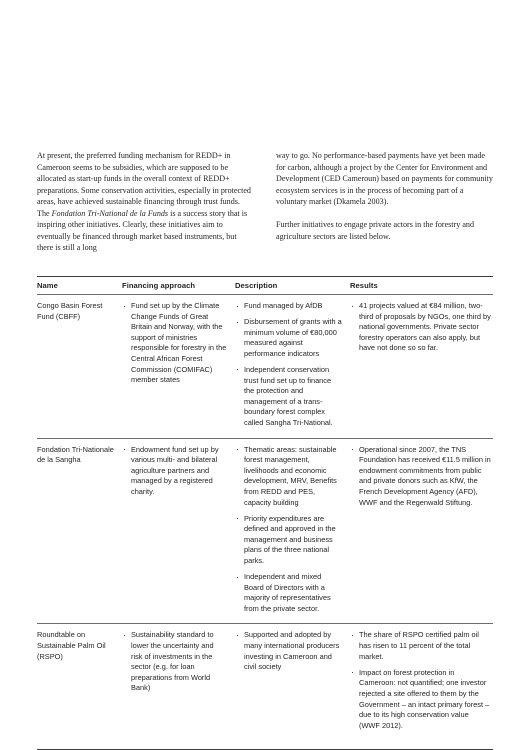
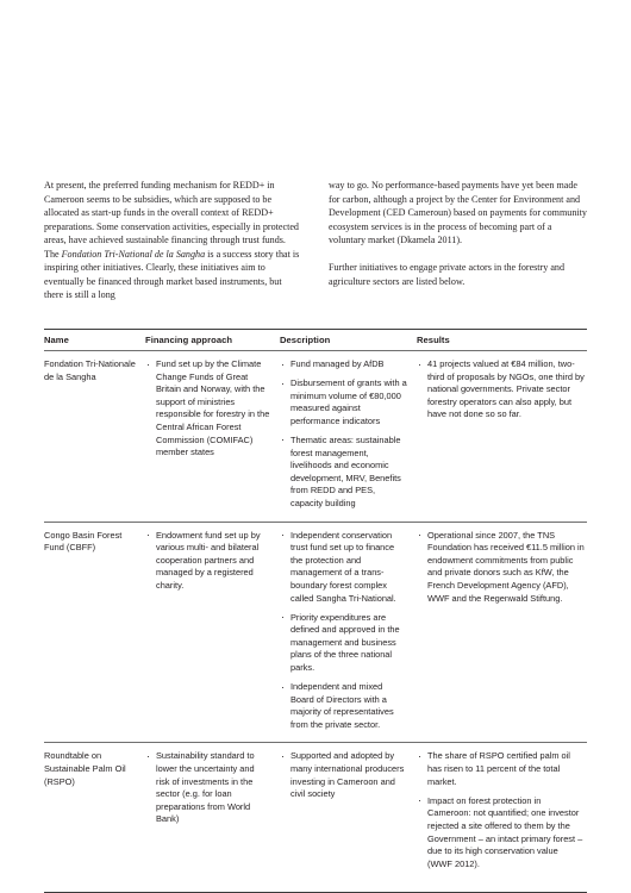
- At present, the preferred funding mechanism for REDD+ in Cameroon seems to be subsidies, which are supposed to be allocated as start-up funds in the overall context of REDD+ preparations. Some conservation activities, especially in protected areas, have achieved sustainable financing through trust funds. The Fondation Tri-National de la Funds is a success story that is inspiring other initiatives. Clearly, these initiatives aim to eventually be financed through market based instruments, but there is still a long
+ At present, the preferred funding mechanism for REDD+ in Cameroon seems to be subsidies, which are supposed to be allocated as start-up funds in the overall context of REDD+ preparations. Some conservation activities, especially in protected areas, have achieved sustainable financing through trust funds. The Fondation Tri-National de la Sangha is a success story that is inspiring other initiatives. Clearly, these initiatives aim to eventually be financed through market based instruments, but there is still a long
- way to go. No performance-based payments have yet been made for carbon, although a project by the Center for Environment and Development (CED Cameroun) based on payments for community ecosystem services is in the process of becoming part of a voluntary market (Dkamela 2003).
+ way to go. No performance-based payments have yet been made for carbon, although a project by the Center for Environment and Development (CED Cameroun) based on payments for community ecosystem services is in the process of becoming part of a voluntary market (Dkamela 2011).
  Further initiatives to engage private actors in the forestry and agriculture sectors are listed below.
  Name
  Financing approach
  Description
  Results
- Congo Basin Forest Fund (CBFF)
+ Fondation Tri-Nationale de la Sangha
  Fund set up by the Climate Change Funds of Great Britain and Norway, with the support of ministries responsible for forestry in the Central African Forest Commission (COMIFAC) member states
  Fund managed by AfDB
  Disbursement of grants with a minimum volume of €80,000 measured against performance indicators
- Independent conservation trust fund set up to finance the protection and management of a trans-boundary forest complex called Sangha Tri-National.
+ Thematic areas: sustainable forest management, livelihoods and economic development, MRV, Benefits from REDD and PES, capacity building
  41 projects valued at €84 million, two-third of proposals by NGOs, one third by national governments. Private sector forestry operators can also apply, but have not done so so far.
- Fondation Tri-Nationale de la Sangha
+ Congo Basin Forest Fund (CBFF)
- Endowment fund set up by various multi- and bilateral agriculture partners and managed by a registered charity.
+ Endowment fund set up by various multi- and bilateral cooperation partners and managed by a registered charity.
- Thematic areas: sustainable forest management, livelihoods and economic development, MRV, Benefits from REDD and PES, capacity building
+ Independent conservation trust fund set up to finance the protection and management of a trans-boundary forest complex called Sangha Tri-National.
  Priority expenditures are defined and approved in the management and business plans of the three national parks.
  Independent and mixed Board of Directors with a majority of representatives from the private sector.
  Operational since 2007, the TNS Foundation has received €11.5 million in endowment commitments from public and private donors such as KfW, the French Development Agency (AFD), WWF and the Regenwald Stiftung.
  Roundtable on Sustainable Palm Oil (RSPO)
  Sustainability standard to lower the uncertainty and risk of investments in the sector (e.g. for loan preparations from World Bank)
  Supported and adopted by many international producers investing in Cameroon and civil society
  The share of RSPO certified palm oil has risen to 11 percent of the total market.
  Impact on forest protection in Cameroon: not quantified; one investor rejected a site offered to them by the Government – an intact primary forest – due to its high conservation value (WWF 2012).
